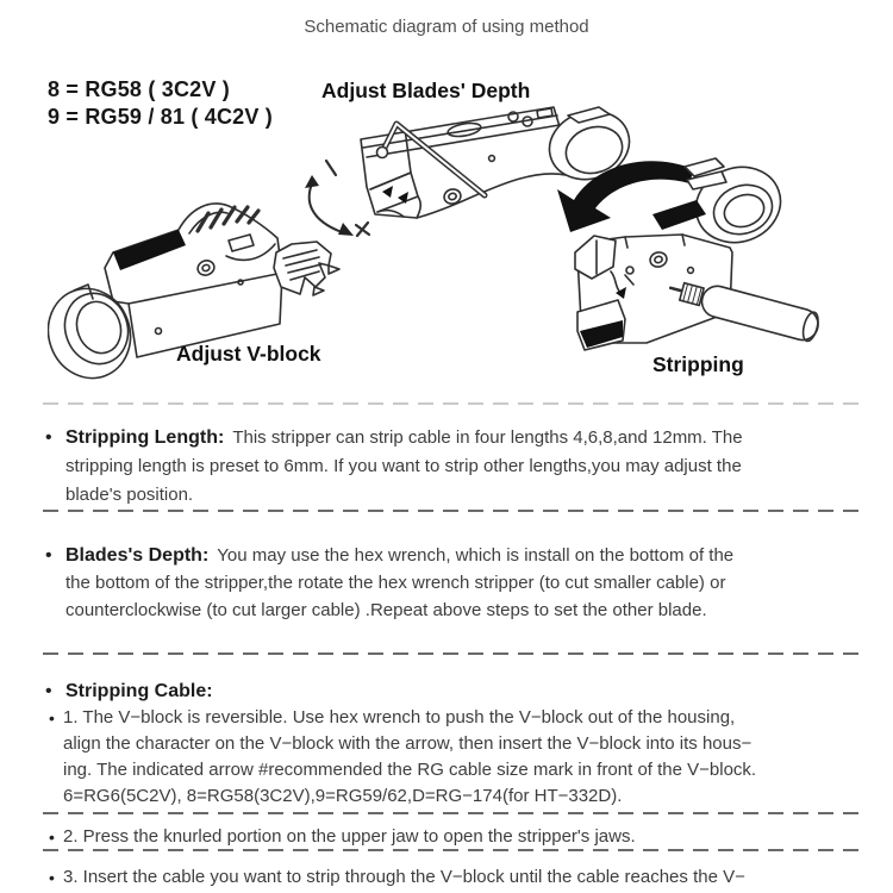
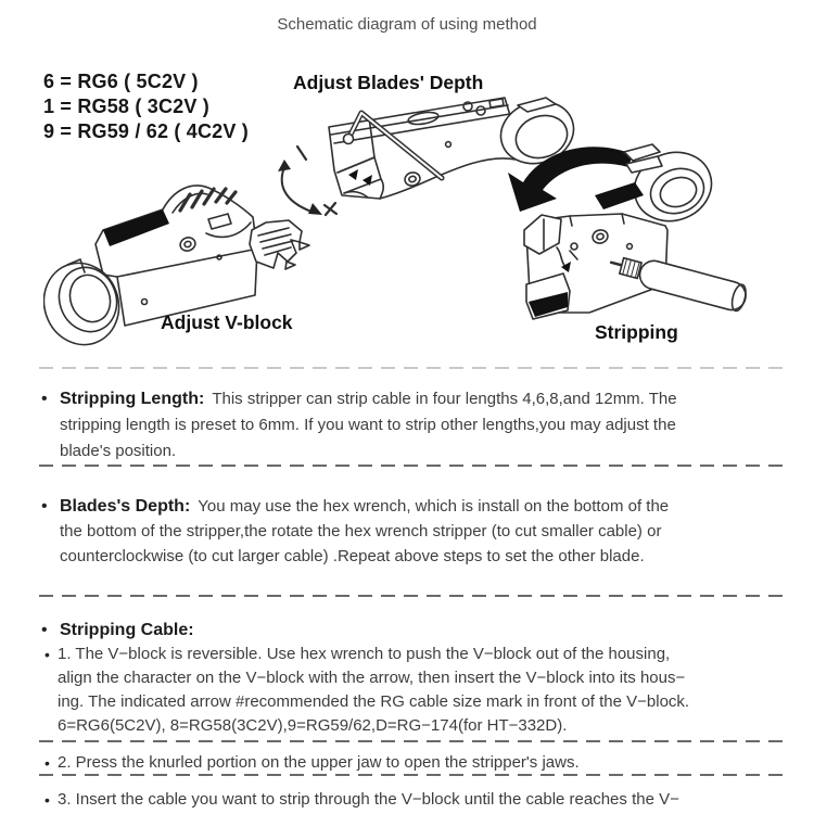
  Schematic diagram of using method
+ 6 = RG6 ( 5C2V )
- 8 = RG58 ( 3C2V )
+ 1 = RG58 ( 3C2V )
- 9 = RG59 / 81 ( 4C2V )
+ 9 = RG59 / 62 ( 4C2V )
  Adjust Blades' Depth
  Adjust V-block
  Stripping
  •
  Stripping Length: This stripper can strip cable in four lengths 4,6,8,and 12mm. The
  stripping length is preset to 6mm. If you want to strip other lengths,you may adjust the
  blade's position.
  •
  Blades's Depth: You may use the hex wrench, which is install on the bottom of the
  the bottom of the stripper,the rotate the hex wrench stripper (to cut smaller cable) or
  counterclockwise (to cut larger cable) .Repeat above steps to set the other blade.
  •
  Stripping Cable:
  •
  1. The V−block is reversible. Use hex wrench to push the V−block out of the housing,
  align the character on the V−block with the arrow, then insert the V−block into its hous−
  ing. The indicated arrow #recommended the RG cable size mark in front of the V−block.
  6=RG6(5C2V), 8=RG58(3C2V),9=RG59/62,D=RG−174(for HT−332D).
  •
  2. Press the knurled portion on the upper jaw to open the stripper's jaws.
  •
  3. Insert the cable you want to strip through the V−block until the cable reaches the V−
